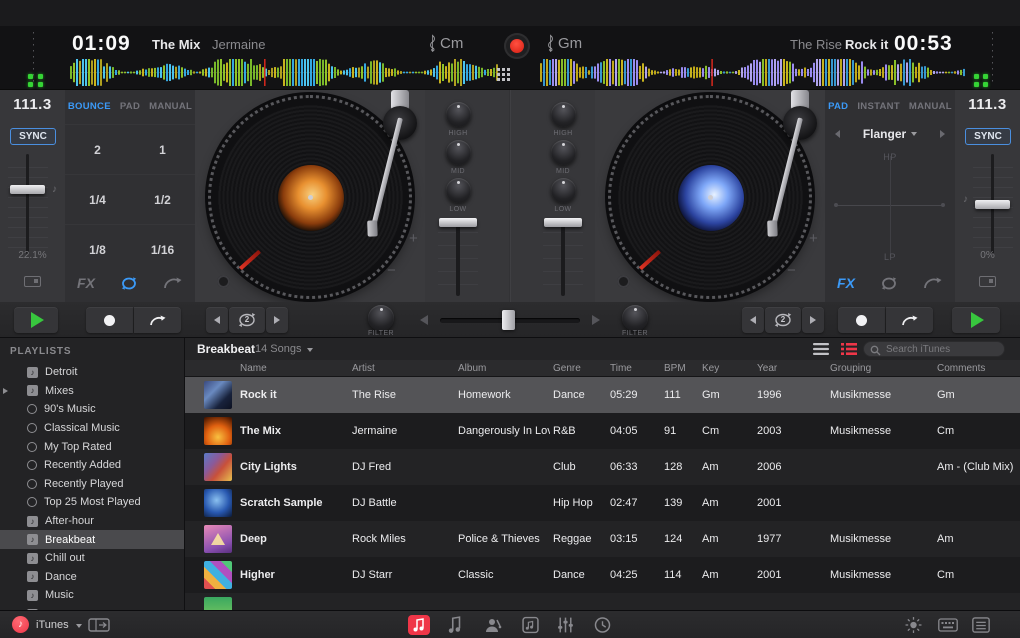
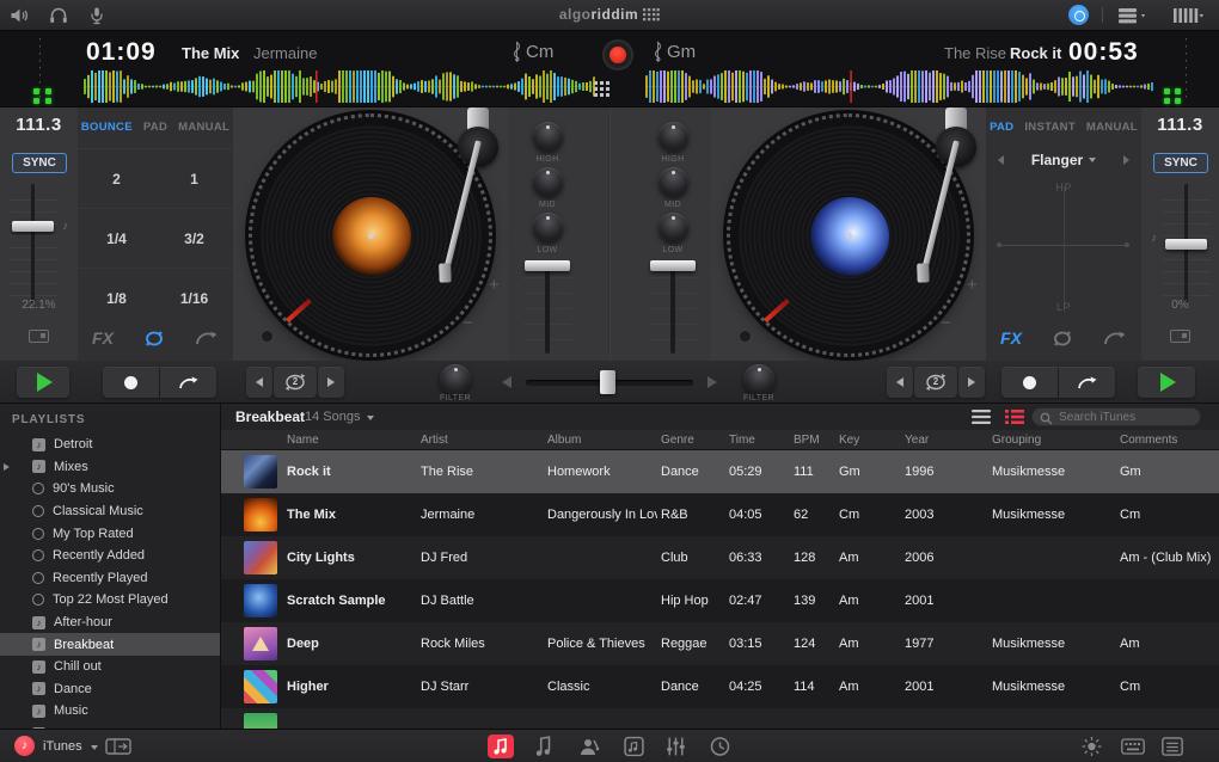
+ algoriddim
  01:09
  The Mix
  Jermaine
  Cm
  Gm
  The Rise
  Rock it
  00:53
  111.3
  SYNC
  ♪
  22.1%
  BOUNCE
  PAD
  MANUAL
  2
  1
  1/4
- 1/2
+ 3/2
  1/8
  1/16
  FX
  +
  −
  +
  −
  PAD
  INSTANT
  MANUAL
  Flanger
  HP
  LP
  FX
  111.3
  SYNC
  ♪
  0%
  2
  2
  PLAYLISTS
  ♪
  Detroit
  ♪
  Mixes
  90's Music
  Classical Music
  My Top Rated
  Recently Added
  Recently Played
- Top 25 Most Played
+ Top 22 Most Played
  ♪
  After-hour
  ♪
  Breakbeat
  ♪
  Chill out
  ♪
  Dance
  ♪
  Music
  Breakbeat
  14 Songs
  Search iTunes
  Name
  Artist
  Album
  Genre
  Time
  BPM
  Key
  Year
  Grouping
  Comments
  Rock it
  The Rise
  Homework
  Dance
  05:29
  111
  Gm
  1996
  Musikmesse
  Gm
  The Mix
  Jermaine
  Dangerously In Lo
  R&B
  04:05
- 91
+ 62
  Cm
  2003
  Musikmesse
  Cm
  City Lights
  DJ Fred
  Club
  06:33
  128
  Am
  2006
  Am - (Club Mix)
  Scratch Sample
  DJ Battle
  Hip Hop
  02:47
  139
  Am
  2001
  Deep
  Rock Miles
  Police & Thieves
  Reggae
  03:15
  124
  Am
  1977
  Musikmesse
  Am
  Higher
  DJ Starr
  Classic
  Dance
  04:25
  114
  Am
  2001
  Musikmesse
  Cm
  ♪
  iTunes
